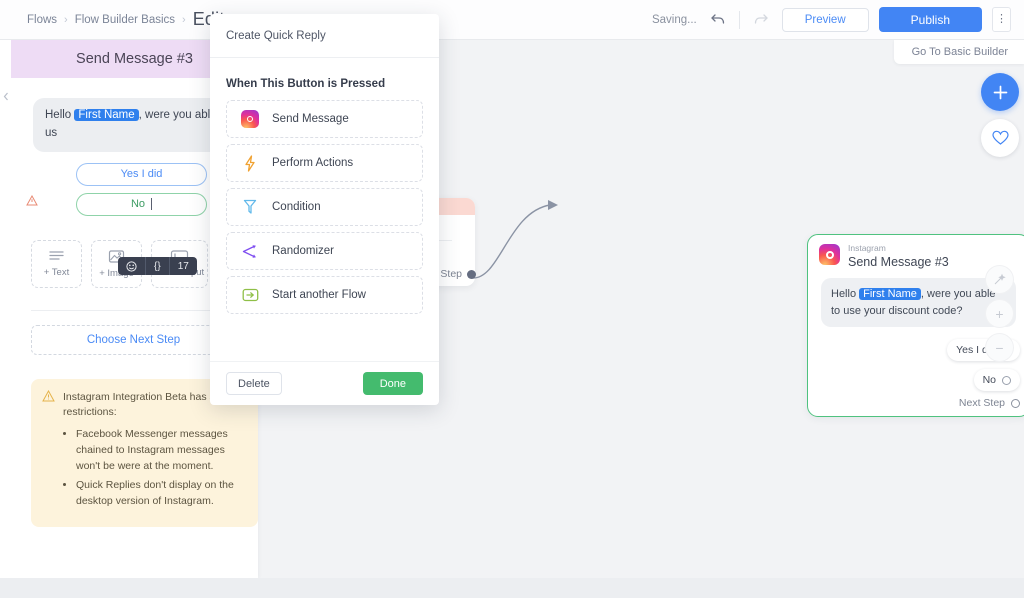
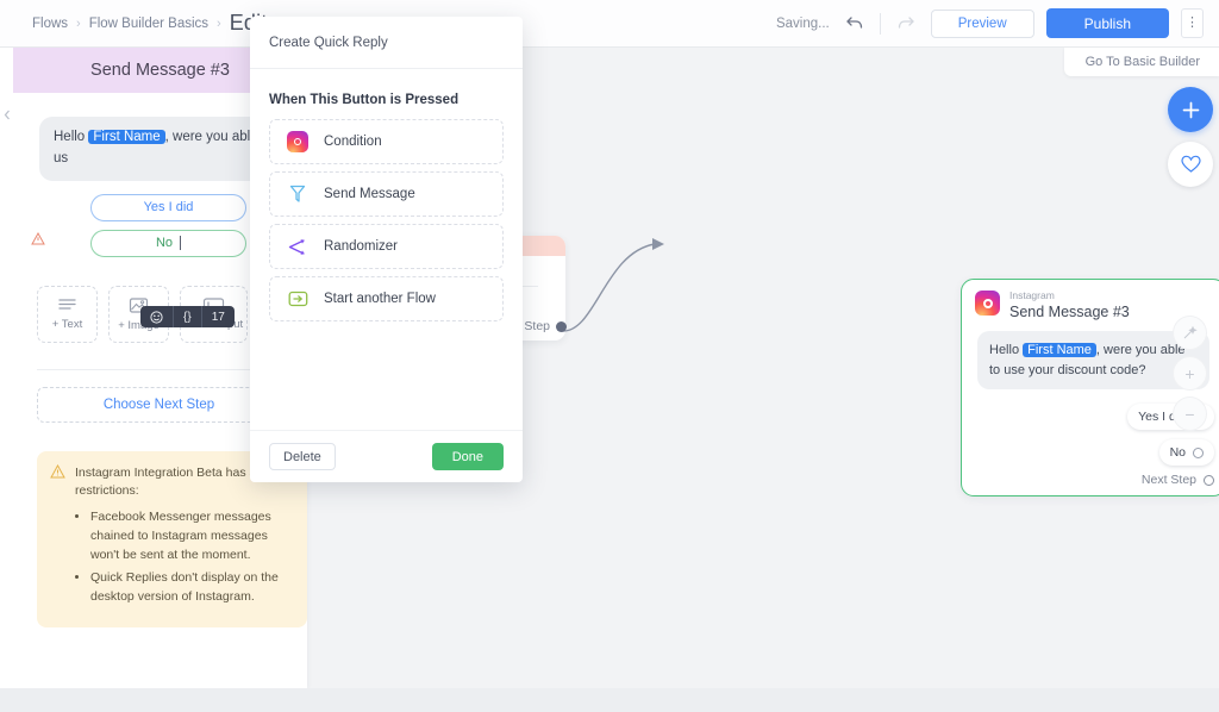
  Instagram
  Send Message #3
  Hello First Name , were you able to use your discount code?
  Yes I d
  No
  Next Step
  Go To Basic Builder
  +
  −
  Send Message #3
  Hello First Name , were you abl us
  Yes I did
  No
  {}
  17
  + Text
  Choose Next Step
  Instagram Integration Beta has restrictions:
- Facebook Messenger messages chained to Instagram messages won't be were at the moment.
+ Facebook Messenger messages chained to Instagram messages won't be sent at the moment.
  Quick Replies don't display on the desktop version of Instagram.
  Flows
  ›
  Flow Builder Basics
  ›
  Saving...
  Preview
  Publish
  ⋮
  Create Quick Reply
  When This Button is Pressed
- Send Message
+ Condition
- Perform Actions
- Condition
+ Send Message
  Randomizer
  Start another Flow
  Delete
  Done
